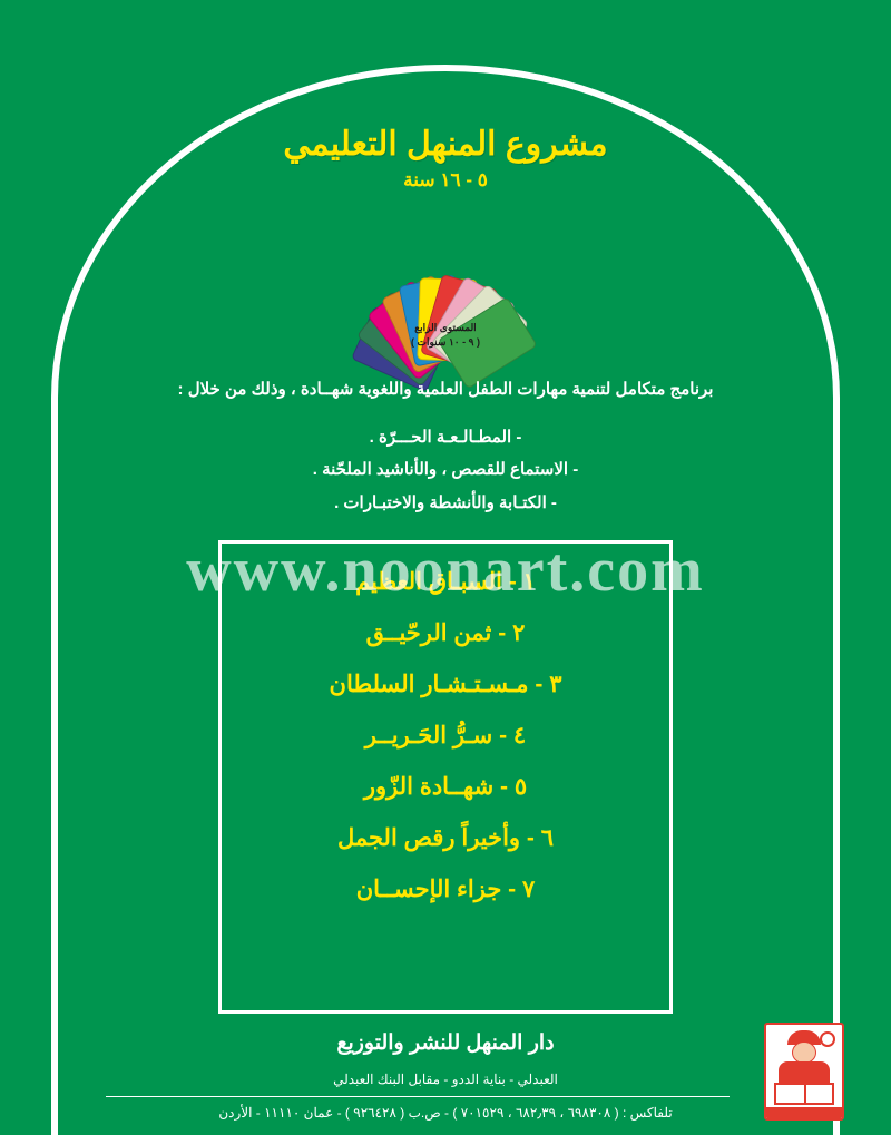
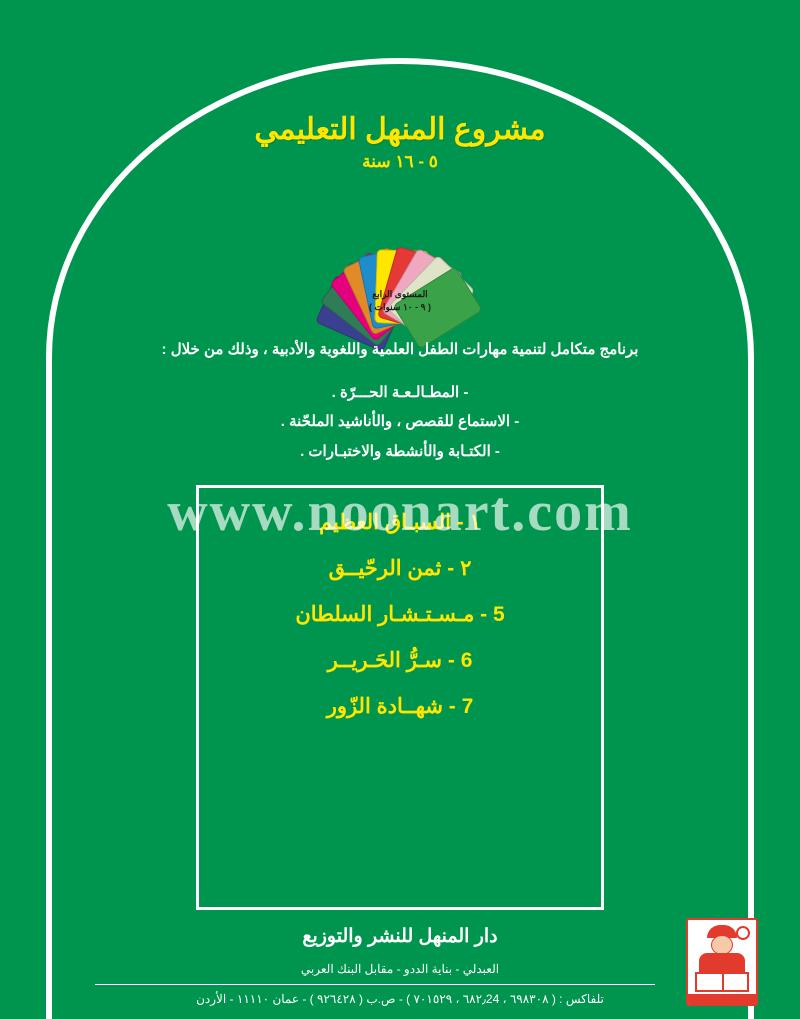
  مشروع المنهل التعليمي
  ٥ - ١٦ سنة
  المستوى الرابع
  ( ٩ - ١٠ سنوات )
- برنامج متكامل لتنمية مهارات الطفل العلمية واللغوية شهــادة ، وذلك من خلال :
+ برنامج متكامل لتنمية مهارات الطفل العلمية واللغوية والأدبية ، وذلك من خلال :
  - المطـالـعـة الحـــرّة .
  - الاستماع للقصص ، والأناشيد الملحّنة .
  - الكتـابة والأنشطة والاختبـارات .
  ١ - السبـاق العظيم
  ٢ - ثمن الرحّيــق
- ٣ - مـسـتـشـار السلطان
+ 5 - مـسـتـشـار السلطان
- ٤ - سـرُّ الحَـريــر
+ 6 - سـرُّ الحَـريــر
- ٥ - شهــادة الزّور
+ 7 - شهــادة الزّور
- ٦ - وأخيراً رقص الجمل
- ٧ - جزاء الإحســان
  www.noonart.com
  دار المنهل للنشر والتوزيع
- العبدلي - بناية الددو - مقابل البنك العبدلي
+ العبدلي - بناية الددو - مقابل البنك العربي
- تلفاكس : ( ٦٩٨٣٠٨ ، ٦٨٢٫٣٩ ، ٧٠١٥٢٩ ) - ص.ب ( ٩٢٦٤٢٨ ) - عمان ١١١١٠ - الأردن
+ تلفاكس : ( ٦٩٨٣٠٨ ، ٦٨٢٫24 ، ٧٠١٥٢٩ ) - ص.ب ( ٩٢٦٤٢٨ ) - عمان ١١١١٠ - الأردن
